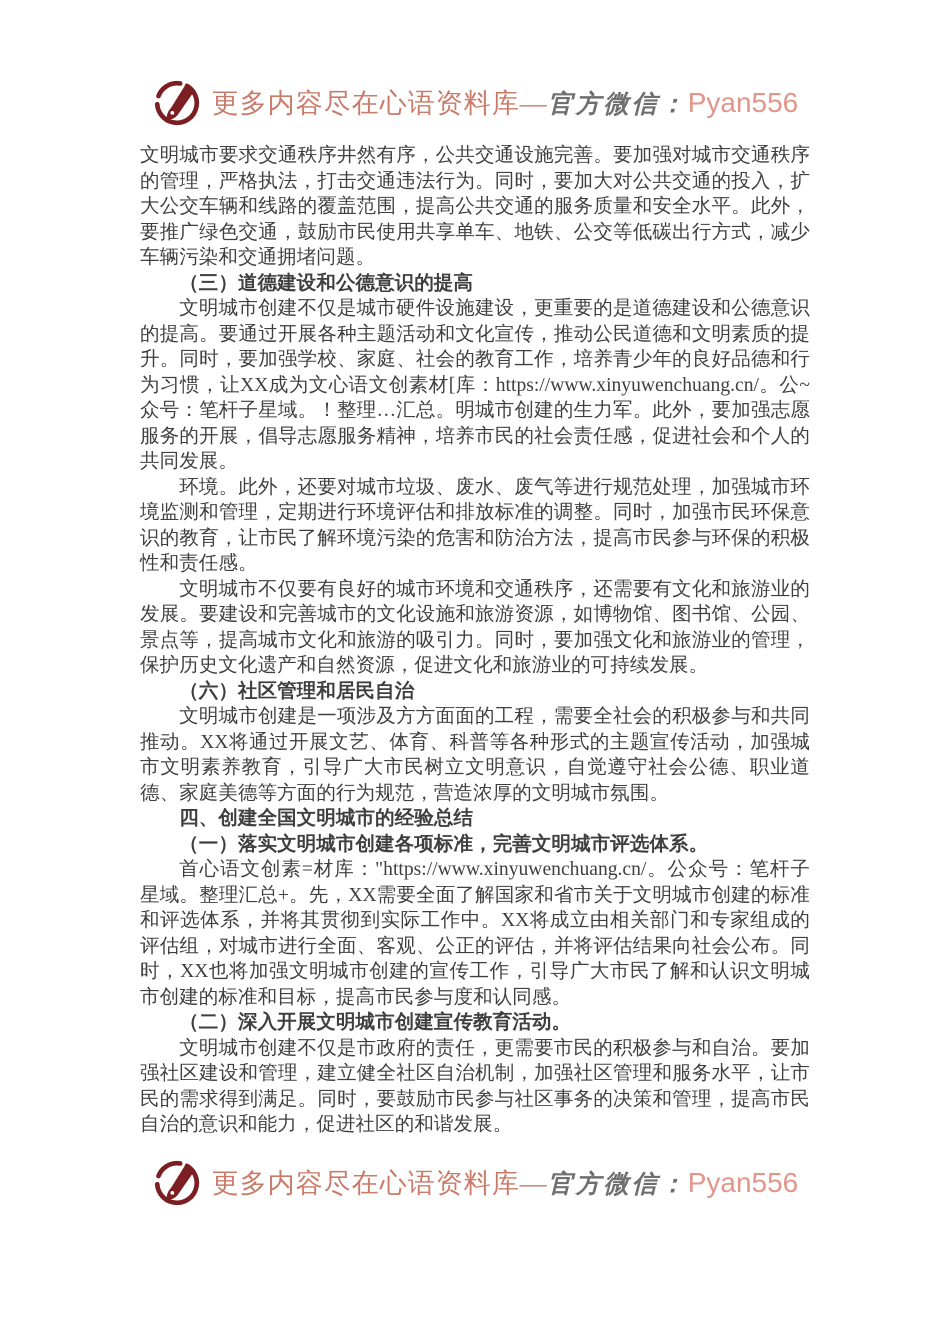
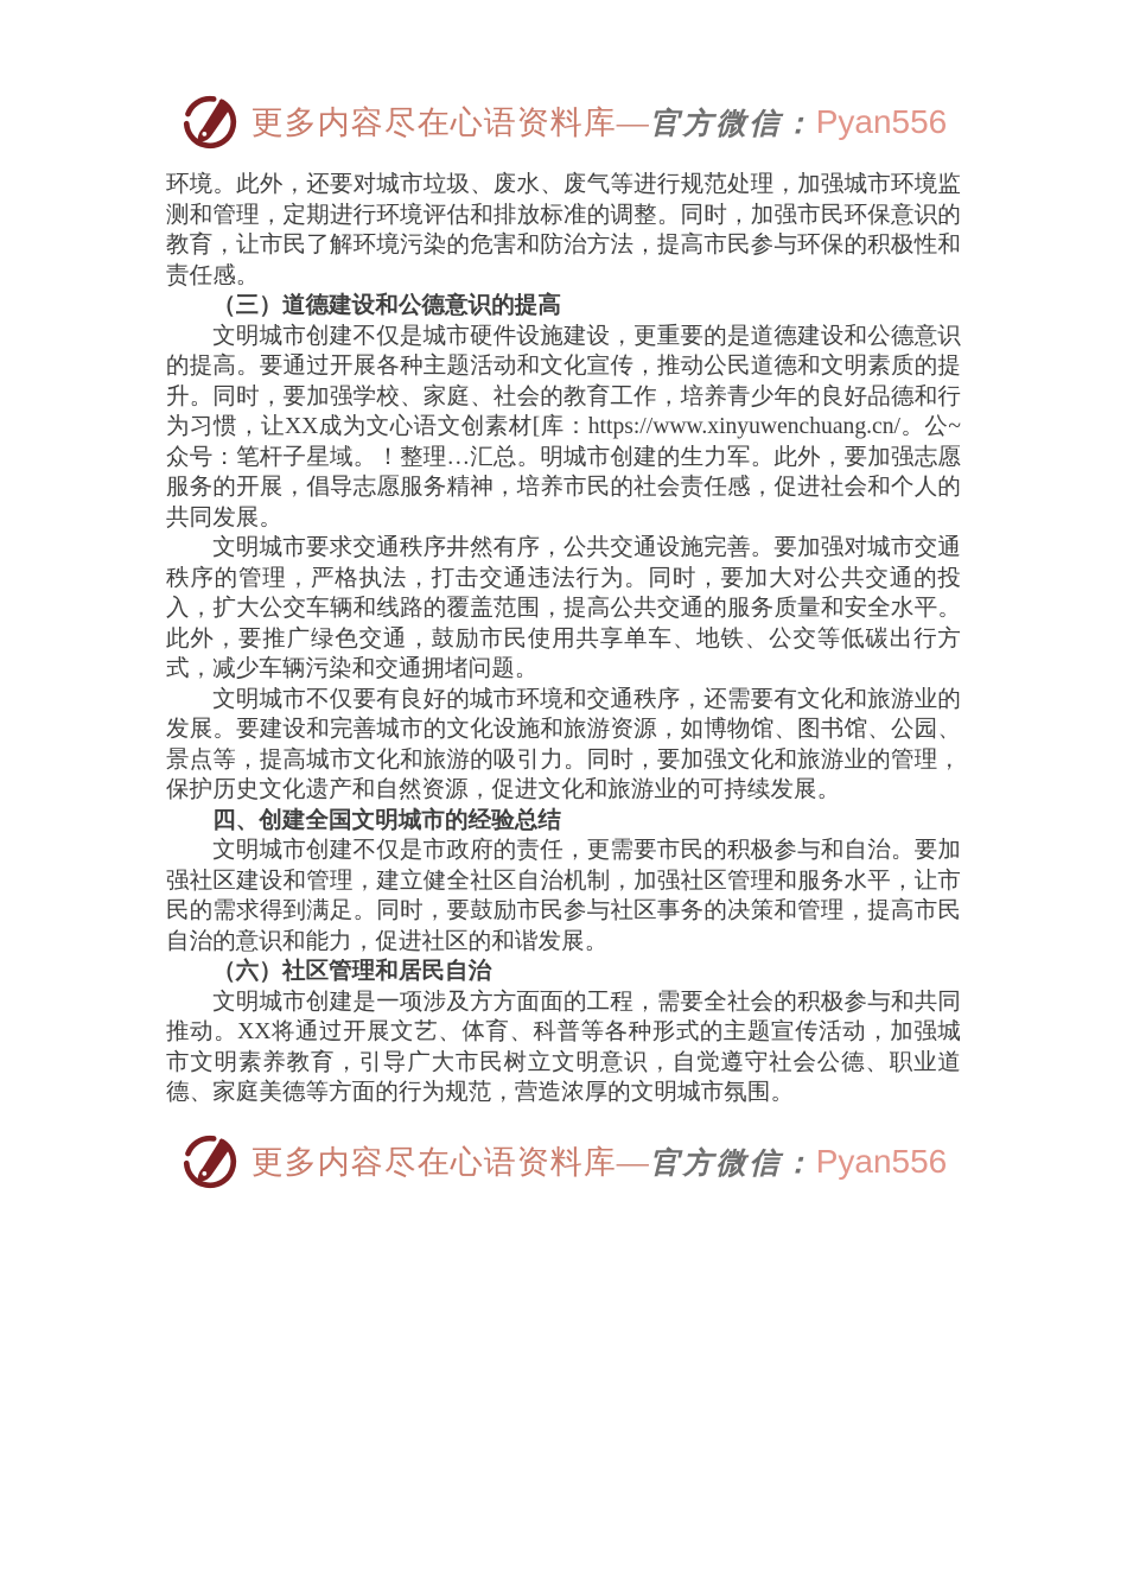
  更多内容尽在心语资料库—官方微信：Pyan556
- 文明城市要求交通秩序井然有序，公共交通设施完善。要加强对城市交通秩序的管理，严格执法，打击交通违法行为。同时，要加大对公共交通的投入，扩大公交车辆和线路的覆盖范围，提高公共交通的服务质量和安全水平。此外，要推广绿色交通，鼓励市民使用共享单车、地铁、公交等低碳出行方式，减少车辆污染和交通拥堵问题。
+ 环境。此外，还要对城市垃圾、废水、废气等进行规范处理，加强城市环境监测和管理，定期进行环境评估和排放标准的调整。同时，加强市民环保意识的教育，让市民了解环境污染的危害和防治方法，提高市民参与环保的积极性和责任感。
  （三）道德建设和公德意识的提高
  文明城市创建不仅是城市硬件设施建设，更重要的是道德建设和公德意识的提高。要通过开展各种主题活动和文化宣传，推动公民道德和文明素质的提升。同时，要加强学校、家庭、社会的教育工作，培养青少年的良好品德和行为习惯，让XX成为文心语文创素材[库：https://www.xinyuwenchuang.cn/。公~众号：笔杆子星域。！整理…汇总。明城市创建的生力军。此外，要加强志愿服务的开展，倡导志愿服务精神，培养市民的社会责任感，促进社会和个人的共同发展。
- 环境。此外，还要对城市垃圾、废水、废气等进行规范处理，加强城市环境监测和管理，定期进行环境评估和排放标准的调整。同时，加强市民环保意识的教育，让市民了解环境污染的危害和防治方法，提高市民参与环保的积极性和责任感。
+ 文明城市要求交通秩序井然有序，公共交通设施完善。要加强对城市交通秩序的管理，严格执法，打击交通违法行为。同时，要加大对公共交通的投入，扩大公交车辆和线路的覆盖范围，提高公共交通的服务质量和安全水平。此外，要推广绿色交通，鼓励市民使用共享单车、地铁、公交等低碳出行方式，减少车辆污染和交通拥堵问题。
  文明城市不仅要有良好的城市环境和交通秩序，还需要有文化和旅游业的发展。要建设和完善城市的文化设施和旅游资源，如博物馆、图书馆、公园、景点等，提高城市文化和旅游的吸引力。同时，要加强文化和旅游业的管理，保护历史文化遗产和自然资源，促进文化和旅游业的可持续发展。
- （六）社区管理和居民自治
+ 四、创建全国文明城市的经验总结
- 文明城市创建是一项涉及方方面面的工程，需要全社会的积极参与和共同推动。XX将通过开展文艺、体育、科普等各种形式的主题宣传活动，加强城市文明素养教育，引导广大市民树立文明意识，自觉遵守社会公德、职业道德、家庭美德等方面的行为规范，营造浓厚的文明城市氛围。
+ 文明城市创建不仅是市政府的责任，更需要市民的积极参与和自治。要加强社区建设和管理，建立健全社区自治机制，加强社区管理和服务水平，让市民的需求得到满足。同时，要鼓励市民参与社区事务的决策和管理，提高市民自治的意识和能力，促进社区的和谐发展。
- 四、创建全国文明城市的经验总结
+ （六）社区管理和居民自治
- （一）落实文明城市创建各项标准，完善文明城市评选体系。
- 首心语文创素=材库："https://www.xinyuwenchuang.cn/。公众号：笔杆子星域。整理汇总+。先，XX需要全面了解国家和省市关于文明城市创建的标准和评选体系，并将其贯彻到实际工作中。XX将成立由相关部门和专家组成的评估组，对城市进行全面、客观、公正的评估，并将评估结果向社会公布。同时，XX也将加强文明城市创建的宣传工作，引导广大市民了解和认识文明城市创建的标准和目标，提高市民参与度和认同感。
- （二）深入开展文明城市创建宣传教育活动。
- 文明城市创建不仅是市政府的责任，更需要市民的积极参与和自治。要加强社区建设和管理，建立健全社区自治机制，加强社区管理和服务水平，让市民的需求得到满足。同时，要鼓励市民参与社区事务的决策和管理，提高市民自治的意识和能力，促进社区的和谐发展。
+ 文明城市创建是一项涉及方方面面的工程，需要全社会的积极参与和共同推动。XX将通过开展文艺、体育、科普等各种形式的主题宣传活动，加强城市文明素养教育，引导广大市民树立文明意识，自觉遵守社会公德、职业道德、家庭美德等方面的行为规范，营造浓厚的文明城市氛围。
  更多内容尽在心语资料库—官方微信：Pyan556
